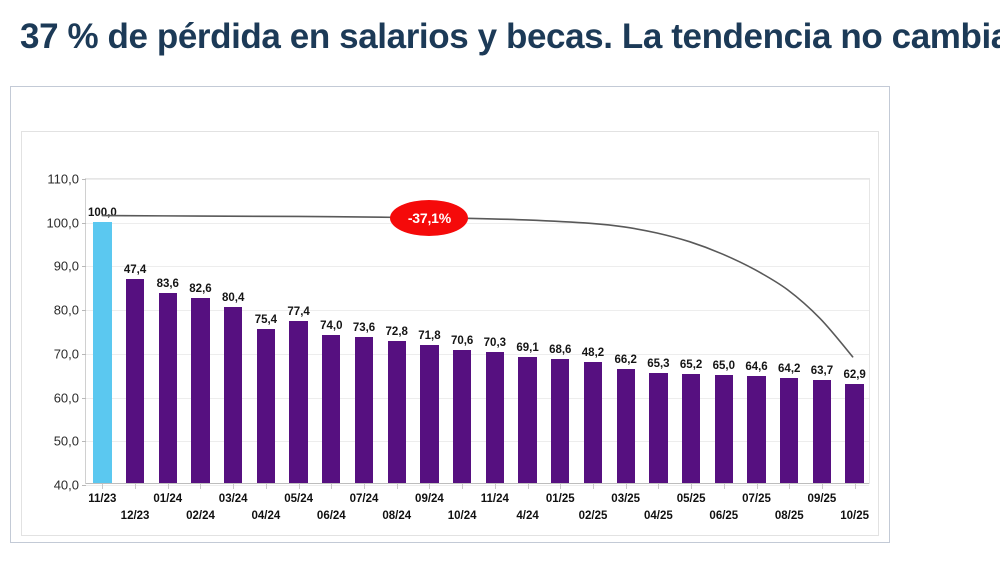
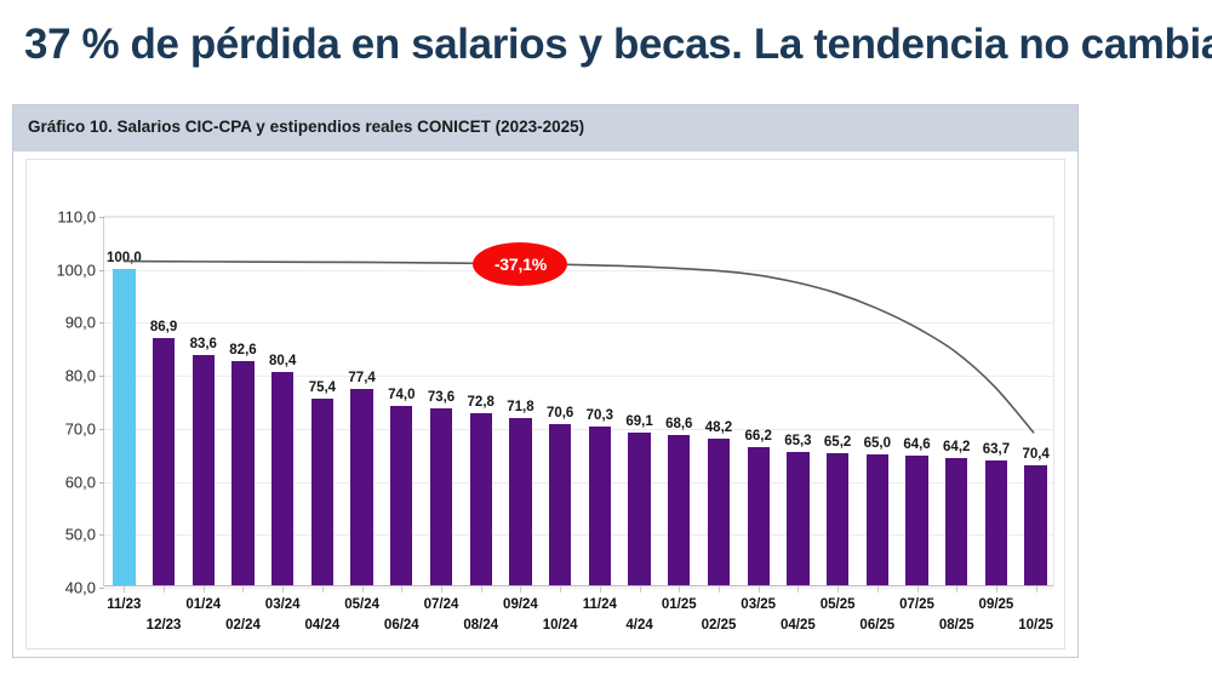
  37 % de pérdida en salarios y becas. La tendencia no cambi
+ Gráfico 10. Salarios CIC-CPA y estipendios reales CONICET (2023-2025)
  110,0
  100,0
  90,0
  80,0
  70,0
  60,0
  50,0
  40,0
  100,0
- 47,4
+ 86,9
  83,6
  82,6
  80,4
  75,4
  77,4
  74,0
  73,6
  72,8
  71,8
  70,6
  70,3
  69,1
  68,6
  48,2
  66,2
  65,3
  65,2
  65,0
  64,6
  64,2
  63,7
- 62,9
+ 70,4
  -37,1%
  11/23
  12/23
  01/24
  02/24
  03/24
  04/24
  05/24
  06/24
  07/24
  08/24
  09/24
  10/24
  11/24
  4/24
  01/25
  02/25
  03/25
  04/25
  05/25
  06/25
  07/25
  08/25
  09/25
  10/25
